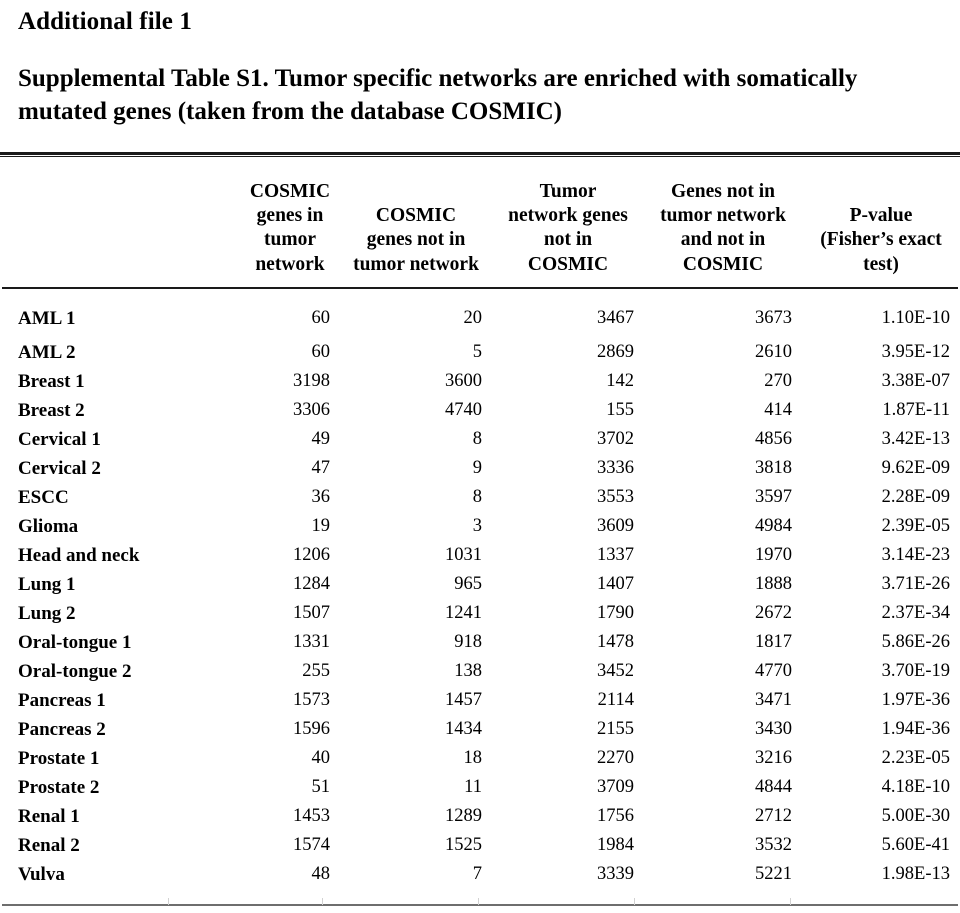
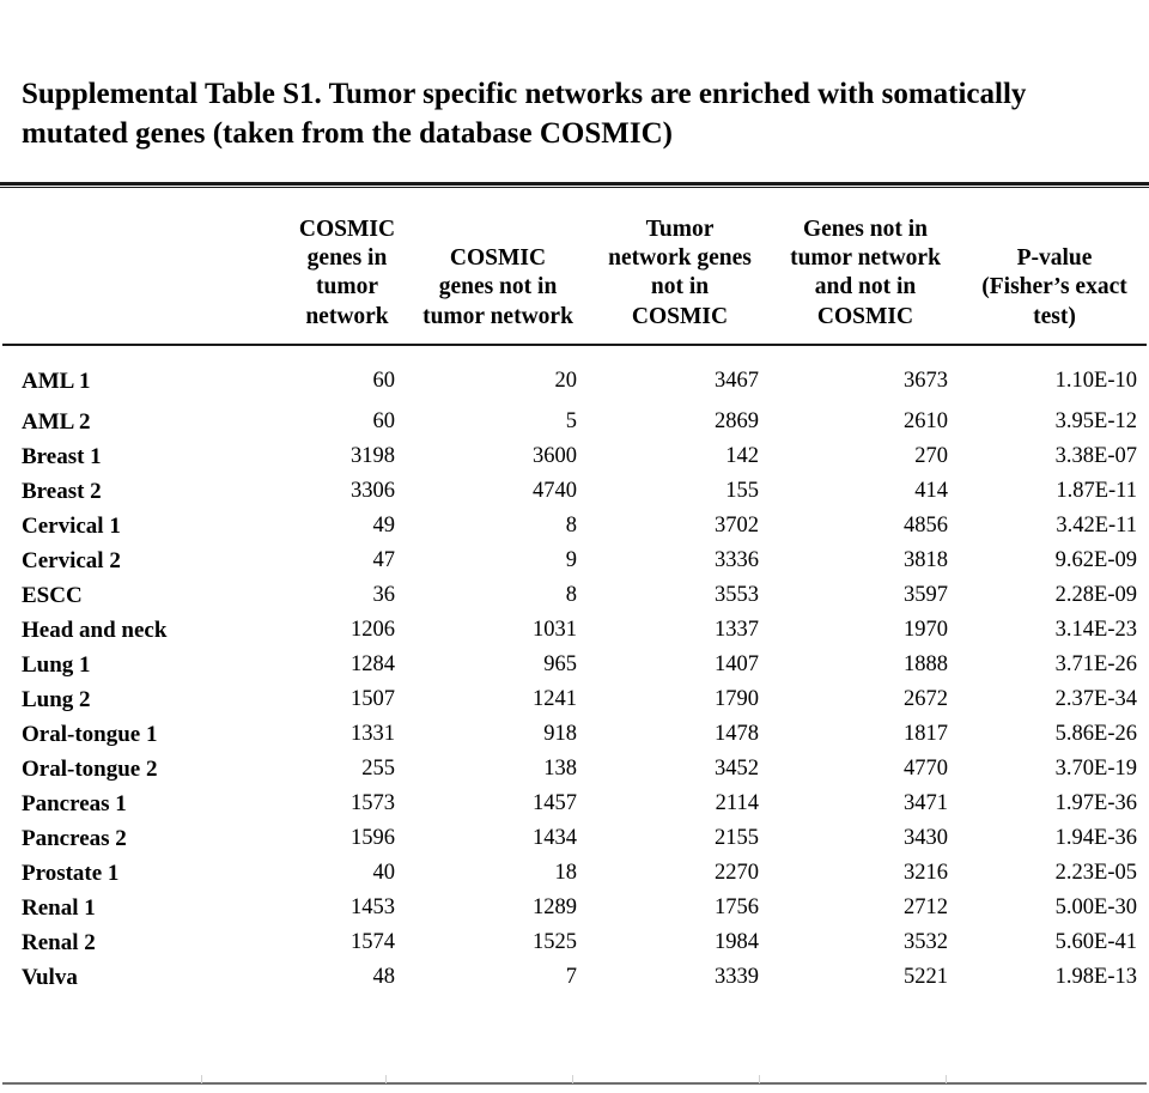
- Additional file 1
  Supplemental Table S1. Tumor specific networks are enriched with somatically mutated genes (taken from the database COSMIC)
  	COSMIC genes in tumor network	COSMIC genes not in tumor network	Tumor network genes not in COSMIC	Genes not in tumor network and not in COSMIC	P-value (Fisher’s exact test)
  AML 1	60	20	3467	3673	1.10E-10
  AML 2	60	5	2869	2610	3.95E-12
  Breast 1	3198	3600	142	270	3.38E-07
  Breast 2	3306	4740	155	414	1.87E-11
- Cervical 1	49	8	3702	4856	3.42E-13
+ Cervical 1	49	8	3702	4856	3.42E-11
  Cervical 2	47	9	3336	3818	9.62E-09
  ESCC	36	8	3553	3597	2.28E-09
- Glioma	19	3	3609	4984	2.39E-05
  Head and neck	1206	1031	1337	1970	3.14E-23
  Lung 1	1284	965	1407	1888	3.71E-26
  Lung 2	1507	1241	1790	2672	2.37E-34
  Oral-tongue 1	1331	918	1478	1817	5.86E-26
  Oral-tongue 2	255	138	3452	4770	3.70E-19
  Pancreas 1	1573	1457	2114	3471	1.97E-36
  Pancreas 2	1596	1434	2155	3430	1.94E-36
  Prostate 1	40	18	2270	3216	2.23E-05
- Prostate 2	51	11	3709	4844	4.18E-10
  Renal 1	1453	1289	1756	2712	5.00E-30
  Renal 2	1574	1525	1984	3532	5.60E-41
  Vulva	48	7	3339	5221	1.98E-13
